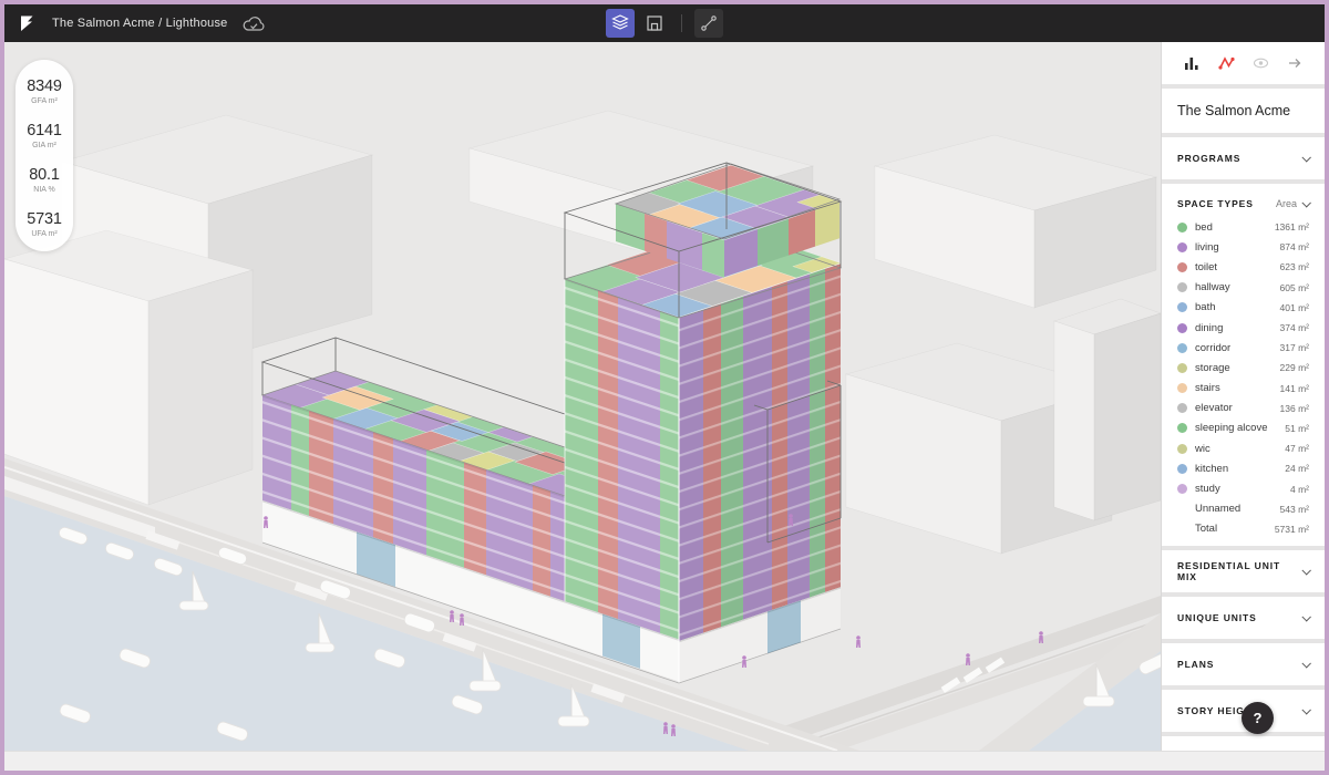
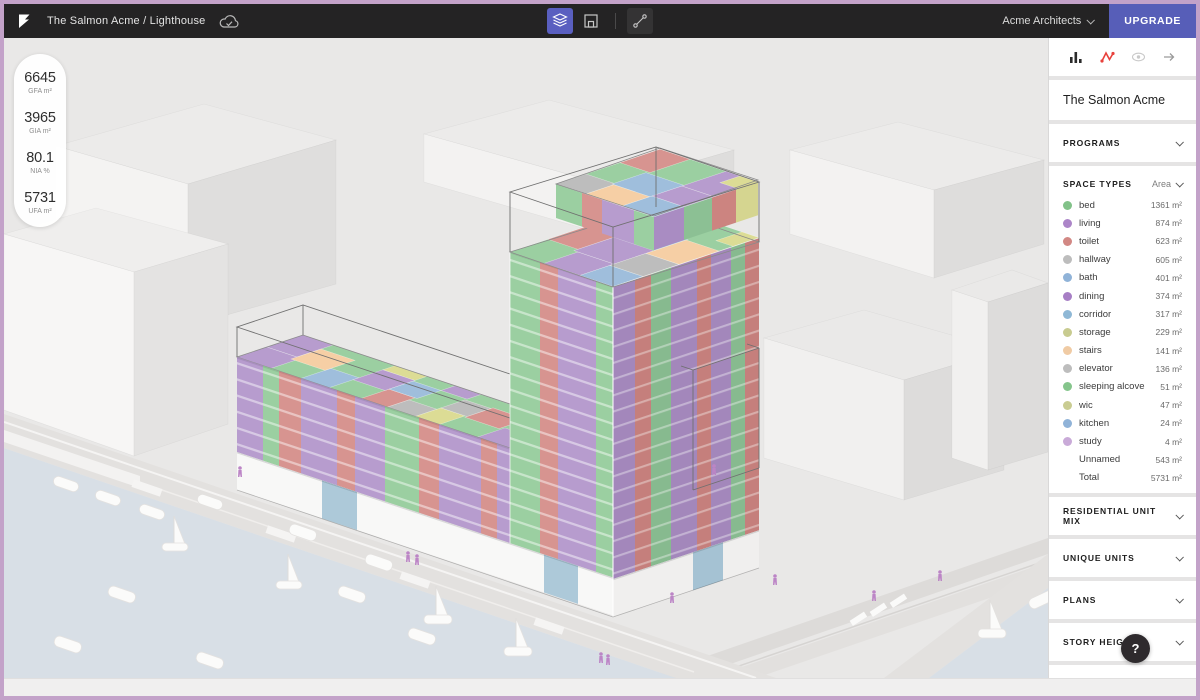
  The Salmon Acme / Lighthouse
+ Acme Architects
+ UPGRADE
- 8349
+ 6645
- 6141
+ 3965
  80.1
  5731
  The Salmon Acme
  PROGRAMS
  SPACE TYPES
  Area
  bed
  1361 m²
  living
  874 m²
  toilet
  623 m²
  hallway
  605 m²
  bath
  401 m²
  dining
  374 m²
  corridor
  317 m²
  storage
  229 m²
  stairs
  141 m²
  elevator
  136 m²
  sleeping alcove
  51 m²
  wic
  47 m²
  kitchen
  24 m²
  study
  4 m²
  Unnamed
  543 m²
  Total
  5731 m²
  RESIDENTIAL UNIT MIX
  UNIQUE UNITS
  PLANS
  STORY HEIG
  ?
